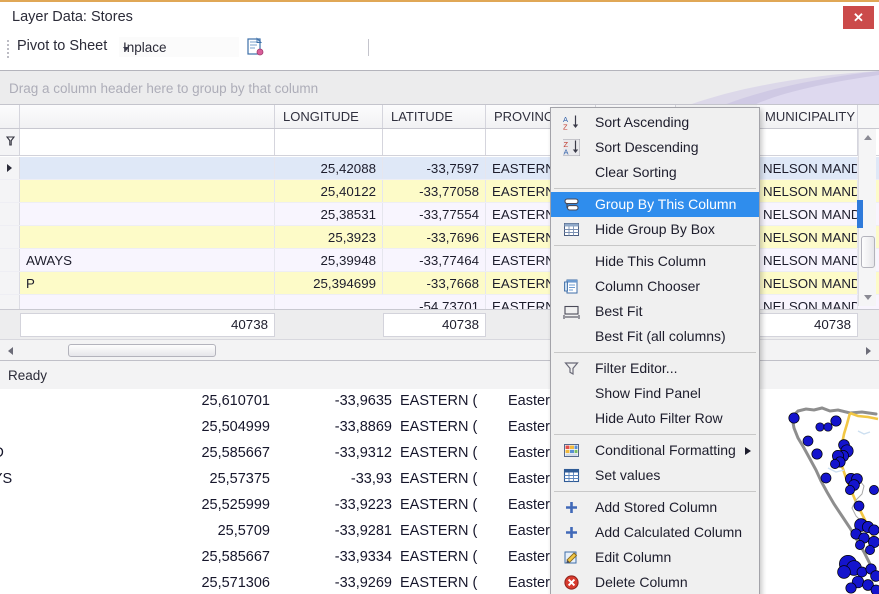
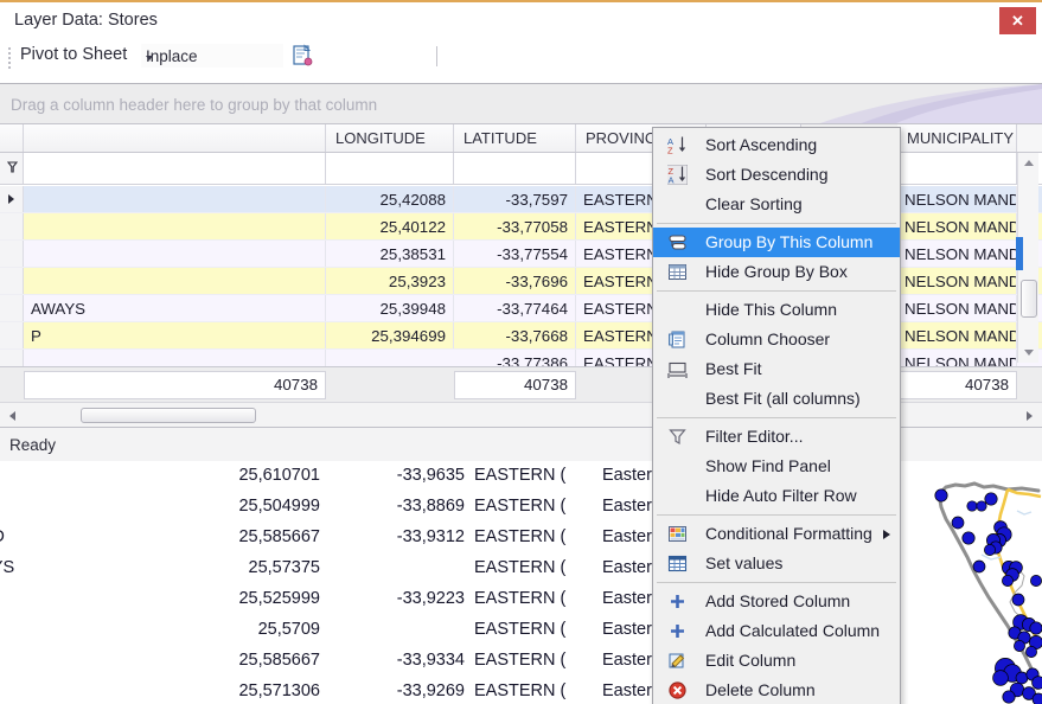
  25,610701
  -33,9635
  EASTERN (
  25,504999
  -33,8869
  EASTERN (
  25,585667
  -33,9312
  EASTERN (
  25,57375
- -33,93
  EASTERN (
  25,525999
  -33,9223
  EASTERN (
  25,5709
- -33,9281
  EASTERN (
  25,585667
  -33,9334
  EASTERN (
  25,571306
  -33,9269
  EASTERN (
  Layer Data: Stores
  ✕
  Pivot to Sheet
  Inplace
  Drag a column header here to group by that column
  LONGITUDE
  LATITUDE
  PROVINC
  MUNICIPALITY
  25,42088
  -33,7597
  EASTER
  NELSON MAND
  25,40122
  -33,77058
  EASTER
  NELSON MAND
  25,38531
  -33,77554
  EASTER
  NELSON MAND
  25,3923
  -33,7696
  EASTER
  NELSON MAND
  AWAYS
  25,39948
  -33,77464
  EASTER
  NELSON MAND
  P
  25,394699
  -33,7668
  EASTER
  NELSON MAND
- -54.73701
+ -33.77386
  EASTER
  NELSON MAND
  40738
  40738
  40738
  Ready
  A
  Z
  Sort Ascending
  Z
  A
  Sort Descending
  Clear Sorting
  Group By This Column
  Hide Group By Box
  Hide This Column
  Column Chooser
  Best Fit
  Best Fit (all columns)
  Filter Editor...
  Show Find Panel
  Hide Auto Filter Row
  Conditional Formatting
  Set values
  Add Stored Column
  Add Calculated Column
  Edit Column
  Delete Column
